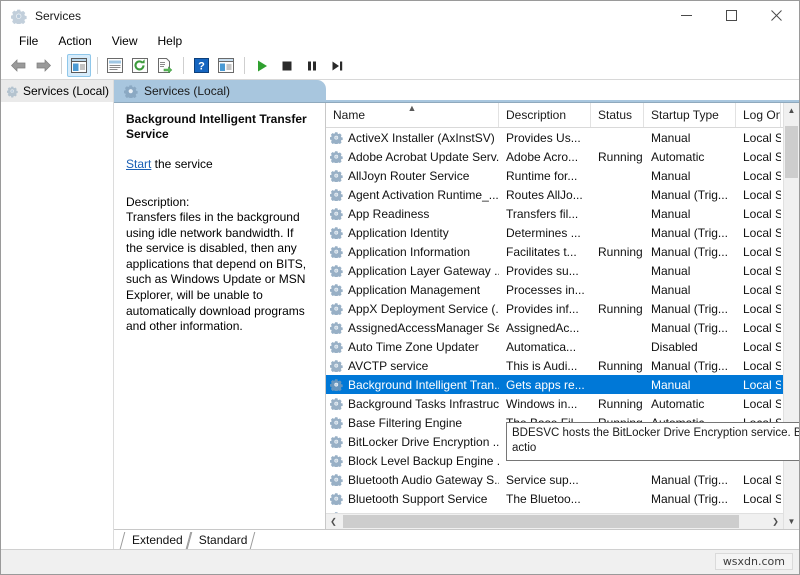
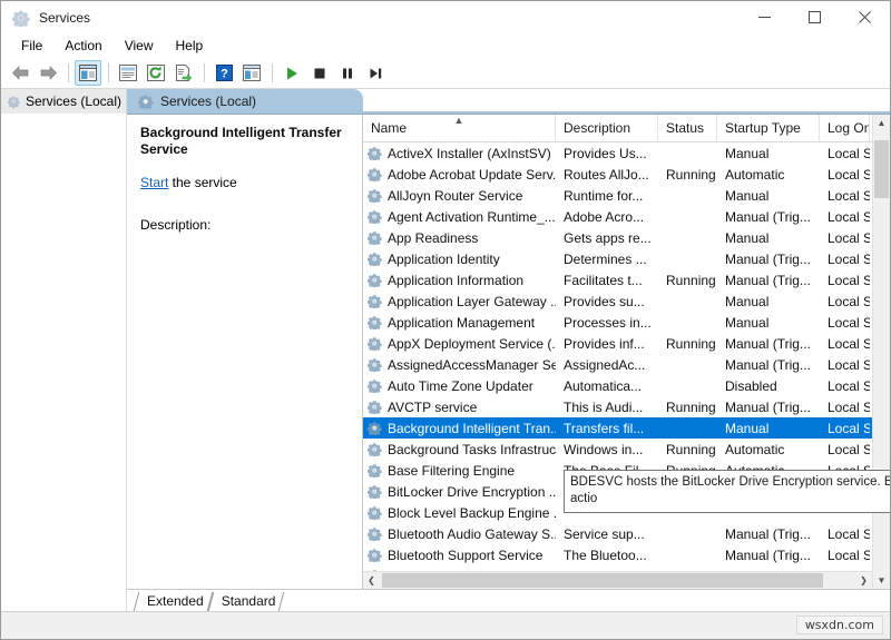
  Services
  File
  Action
  View
  Help
  ?
  Services (Local)
  Services (Local)
  Background Intelligent Transfer Service
  Start the service
  Description:
- Transfers files in the background using idle network bandwidth. If the service is disabled, then any applications that depend on BITS, such as Windows Update or MSN Explorer, will be unable to automatically download programs and other information.
  Name
  ▲
  Description
  Status
  Startup Type
  Log On
  ActiveX Installer (AxInstSV)
  Provides Us...
  Manual
  Local S
  Adobe Acrobat Update Serv.
- Adobe Acro...
+ Routes AllJo...
  Running
  Automatic
  Local S
  AllJoyn Router Service
  Runtime for...
  Manual
  Local S
  Agent Activation Runtime_...
- Routes AllJo...
+ Adobe Acro...
  Manual (Trig...
  Local S
  App Readiness
- Transfers fil...
+ Gets apps re...
  Manual
  Local S
  Application Identity
  Determines ...
  Manual (Trig...
  Local S
  Application Information
  Facilitates t...
  Running
  Manual (Trig...
  Local S
  Application Layer Gateway .
  Provides su...
  Manual
  Local S
  Application Management
  Processes in...
  Manual
  Local S
  AppX Deployment Service (.
  Provides inf...
  Running
  Manual (Trig...
  Local S
  AssignedAccessManager Se
  AssignedAc...
  Manual (Trig...
  Local S
  Auto Time Zone Updater
  Automatica...
  Disabled
  Local S
  AVCTP service
  This is Audi...
  Running
  Manual (Trig...
  Local S
  Background Intelligent Tran.
- Gets apps re...
+ Transfers fil...
  Manual
  Local S
  Background Tasks Infrastruc
  Windows in...
  Running
  Automatic
  Local S
  Base Filtering Engine
  BitLocker Drive Encryption ..
  Block Level Backup Engine .
  Bluetooth Audio Gateway S.
  Service sup...
  Manual (Trig...
  Local S
  Bluetooth Support Service
  The Bluetoo...
  Manual (Trig...
  Local S
  ❮
  ❯
  ▲
  ▼
  BDESVC hosts the BitLocker Drive Encryption service. B
  actio
  Extended
  Standard
  wsxdn.com
